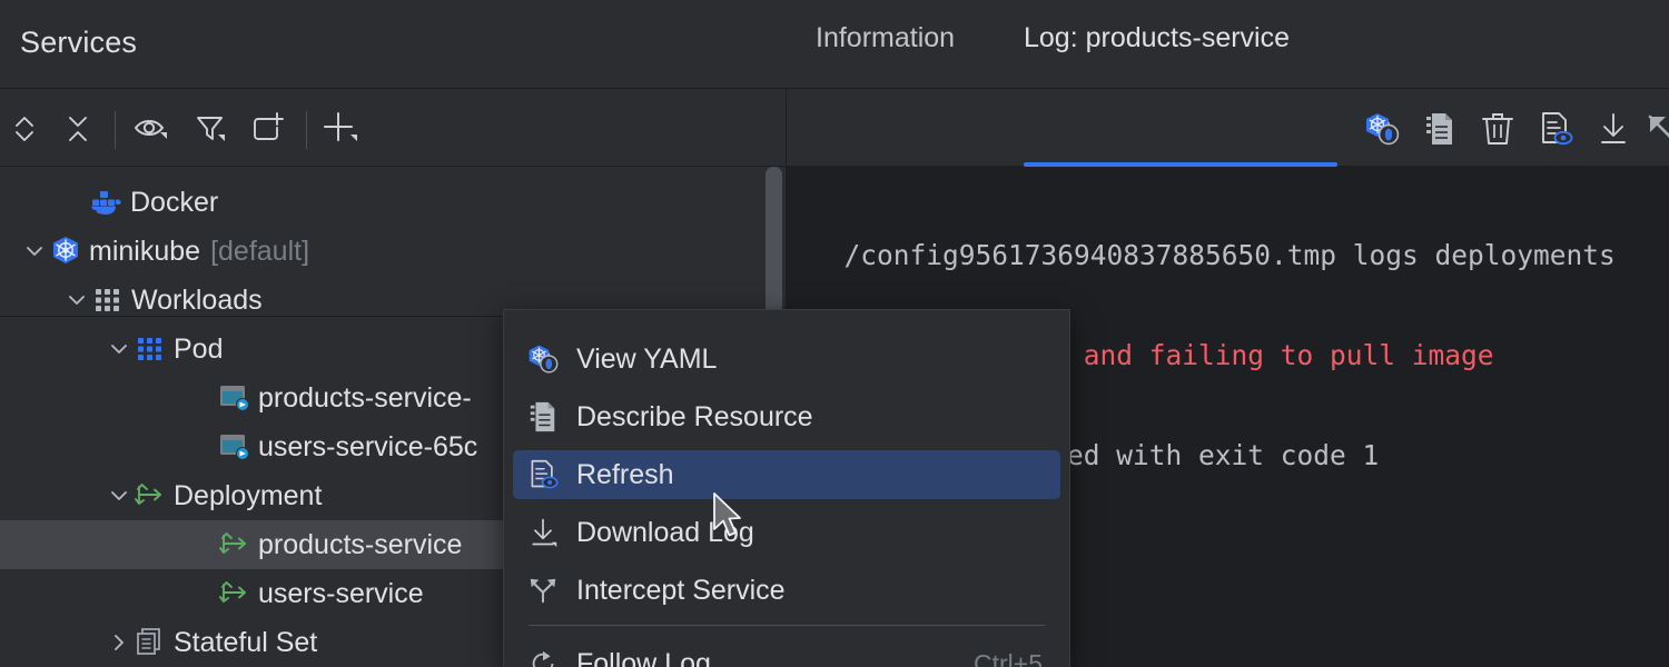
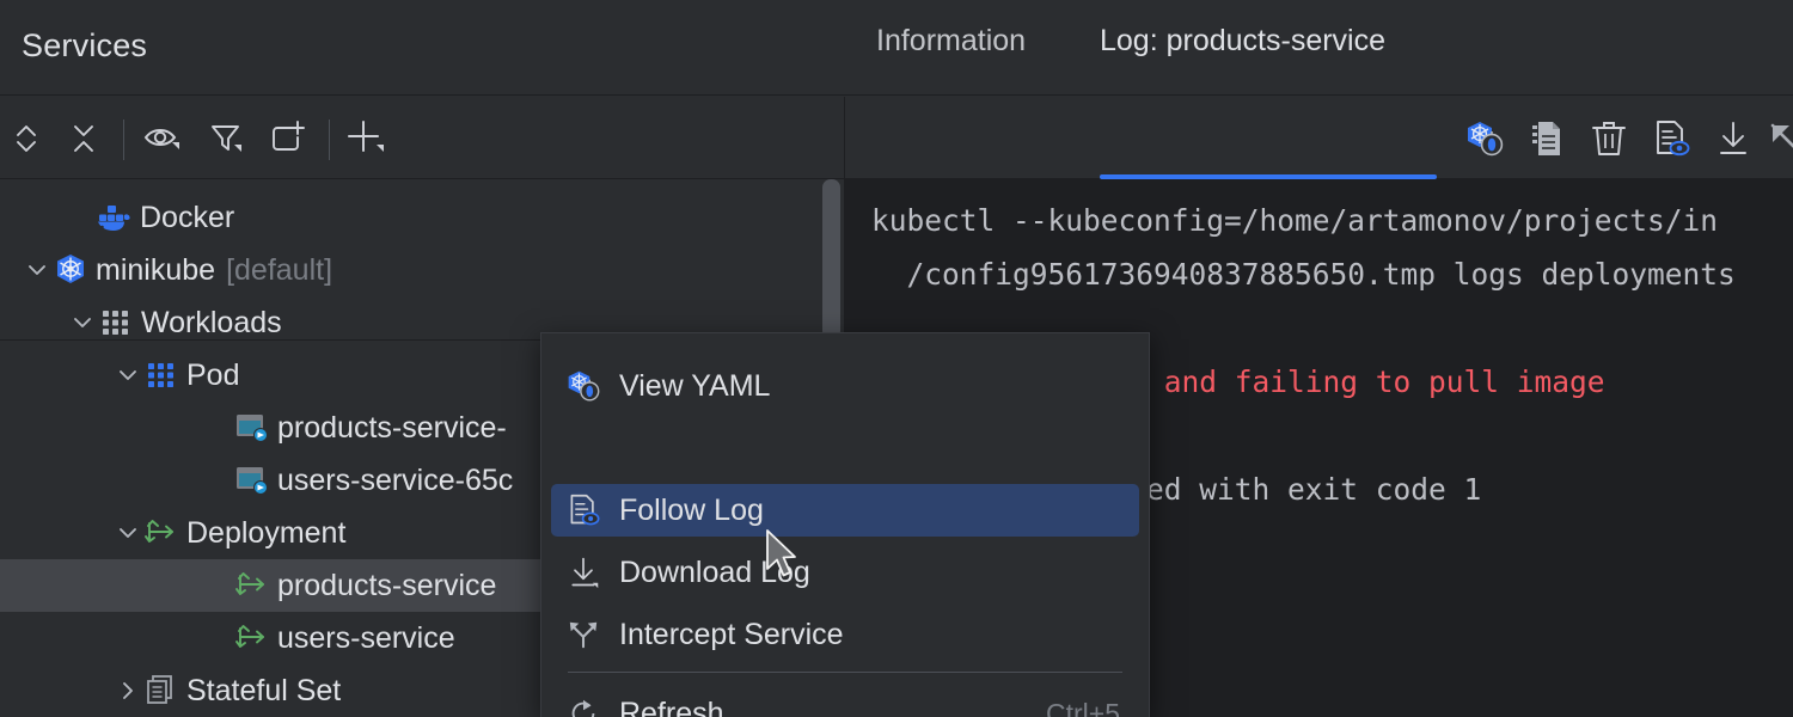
  Services
  Docker
  minikube
  [default]
  Workloads
  Pod
  products-service-
  users-service-65c
  Deployment
  products-service
  users-service
  Stateful Set
  Information
  Log: products-service
+ kubectl --kubeconfig=/home/artamonov/projects/in
  /config9561736940837885650.tmp logs deployments
  and failing to pull image
  ed with exit code 1
  View YAML
- Describe Resource
- Refresh
+ Follow Log
  Download Lg
  Intercept Service
- Follow Log
+ Refresh
  Ctrl+5
